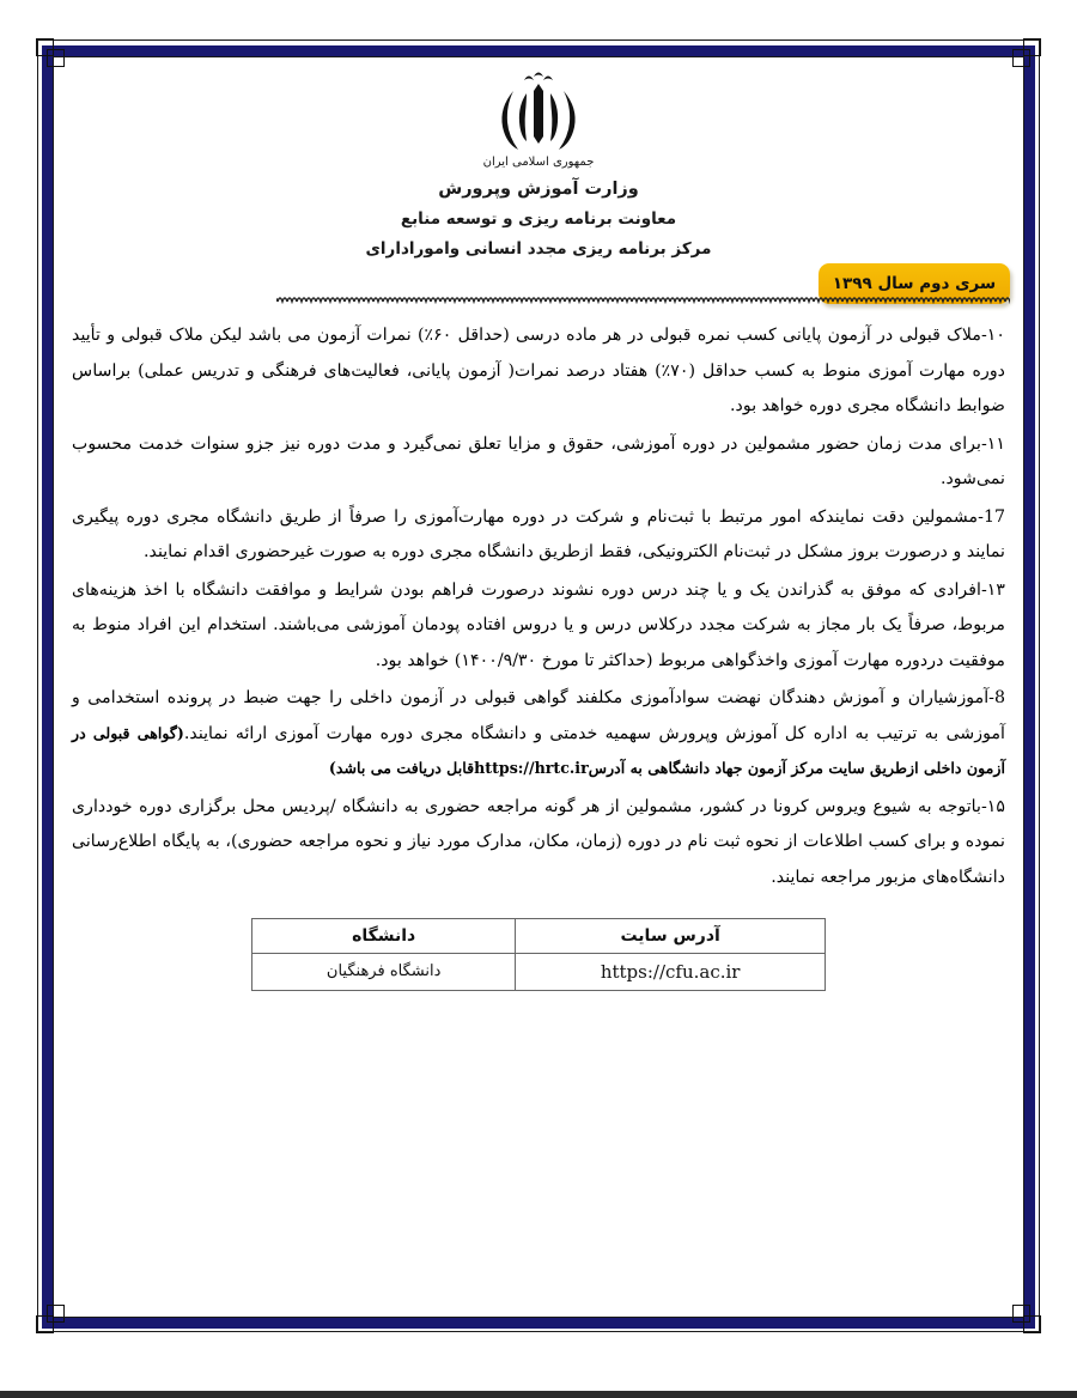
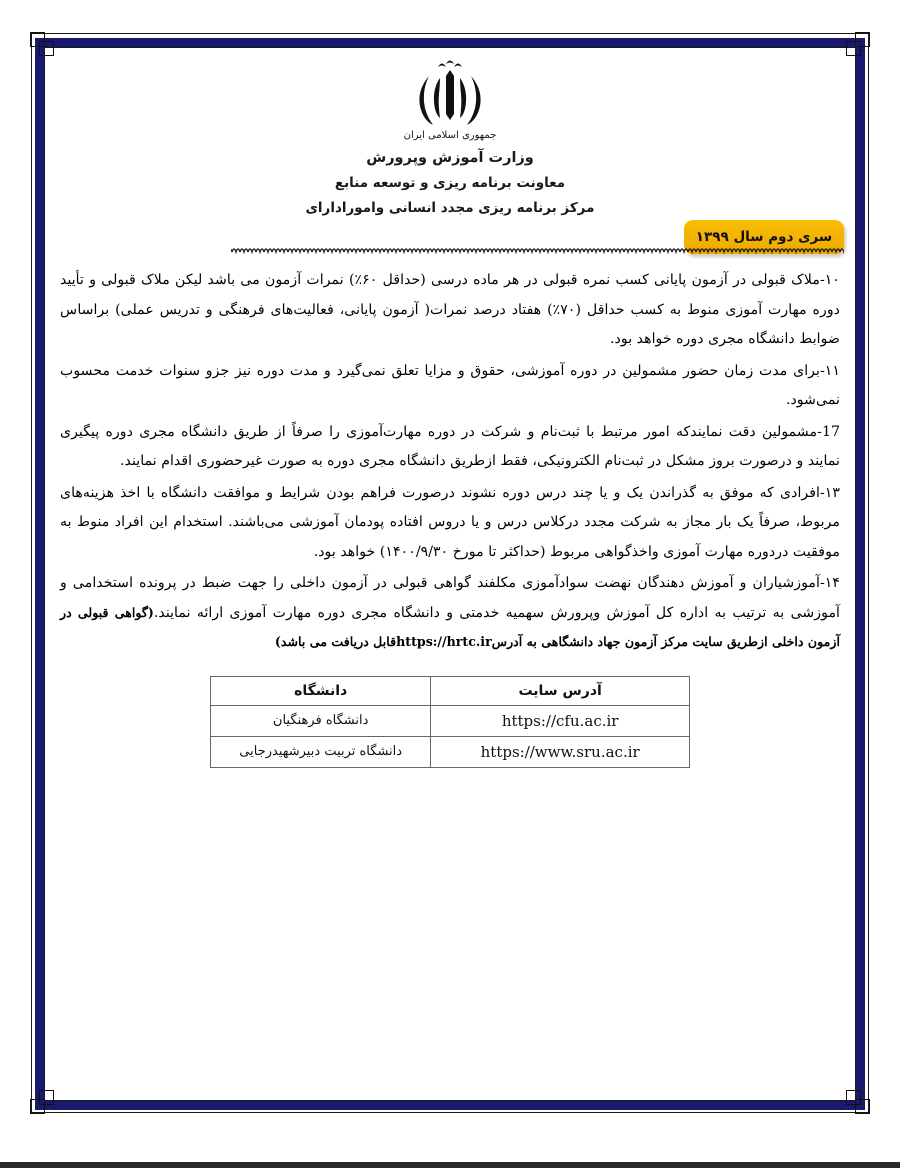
  جمهوری اسلامی ایران
  وزارت آموزش وپرورش
  معاونت برنامه ریزی و توسعه منابع
  مرکز برنامه ریزی مجدد انسانی وامورادارای
  سری دوم سال ۱۳۹۹
  ۱۰-ملاک قبولی در آزمون پایانی کسب نمره قبولی در هر ماده درسی (حداقل ۶۰٪) نمرات آزمون می باشد لیکن ملاک قبولی و تأیید دوره مهارت آموزی منوط به کسب حداقل (۷۰٪) هفتاد درصد نمرات( آزمون پایانی، فعالیت‌های فرهنگی و تدریس عملی) براساس ضوابط دانشگاه مجری دوره خواهد بود.
  ۱۱-برای مدت زمان حضور مشمولین در دوره آموزشی، حقوق و مزایا تعلق نمی‌گیرد و مدت دوره نیز جزو سنوات خدمت محسوب نمی‌شود.
  17-مشمولین دقت نمایندکه امور مرتبط با ثبت‌نام و شرکت در دوره مهارت‌آموزی را صرفاً از طریق دانشگاه مجری دوره پیگیری نمایند و درصورت بروز مشکل در ثبت‌نام الکترونیکی، فقط ازطریق دانشگاه مجری دوره به صورت غیرحضوری اقدام نمایند.
  ۱۳-افرادی که موفق به گذراندن یک و یا چند درس دوره نشوند درصورت فراهم بودن شرایط و موافقت دانشگاه با اخذ هزینه‌های مربوط، صرفاً یک بار مجاز به شرکت مجدد درکلاس درس و یا دروس افتاده پودمان آموزشی می‌باشند. استخدام این افراد منوط به موفقیت دردوره مهارت آموزی واخذگواهی مربوط (حداکثر تا مورخ ۱۴۰۰/۹/۳۰) خواهد بود.
- 8-آموزشیاران و آموزش دهندگان نهضت سوادآموزی مکلفند گواهی قبولی در آزمون داخلی را جهت ضبط در پرونده استخدامی و آموزشی به ترتیب به اداره کل آموزش وپرورش سهمیه خدمتی و دانشگاه مجری دوره مهارت آموزی ارائه نمایند.(گواهی قبولی در آزمون داخلی ازطریق سایت مرکز آزمون جهاد دانشگاهی به آدرسhttps://hrtc.irقابل دریافت می باشد)
+ ۱۴-آموزشیاران و آموزش دهندگان نهضت سوادآموزی مکلفند گواهی قبولی در آزمون داخلی را جهت ضبط در پرونده استخدامی و آموزشی به ترتیب به اداره کل آموزش وپرورش سهمیه خدمتی و دانشگاه مجری دوره مهارت آموزی ارائه نمایند.(گواهی قبولی در آزمون داخلی ازطریق سایت مرکز آزمون جهاد دانشگاهی به آدرسhttps://hrtc.irقابل دریافت می باشد)
- ۱۵-باتوجه به شیوع ویروس کرونا در کشور، مشمولین از هر گونه مراجعه حضوری به دانشگاه /پردیس محل برگزاری دوره خودداری نموده و برای کسب اطلاعات از نحوه ثبت نام در دوره (زمان، مکان، مدارک مورد نیاز و نحوه مراجعه حضوری)، به پایگاه اطلاع‌رسانی دانشگاه‌های مزبور مراجعه نمایند.
  آدرس سایت	دانشگاه
  https://cfu.ac.ir	دانشگاه فرهنگیان
+ https://www.sru.ac.ir	دانشگاه تربیت دبیرشهیدرجایی
